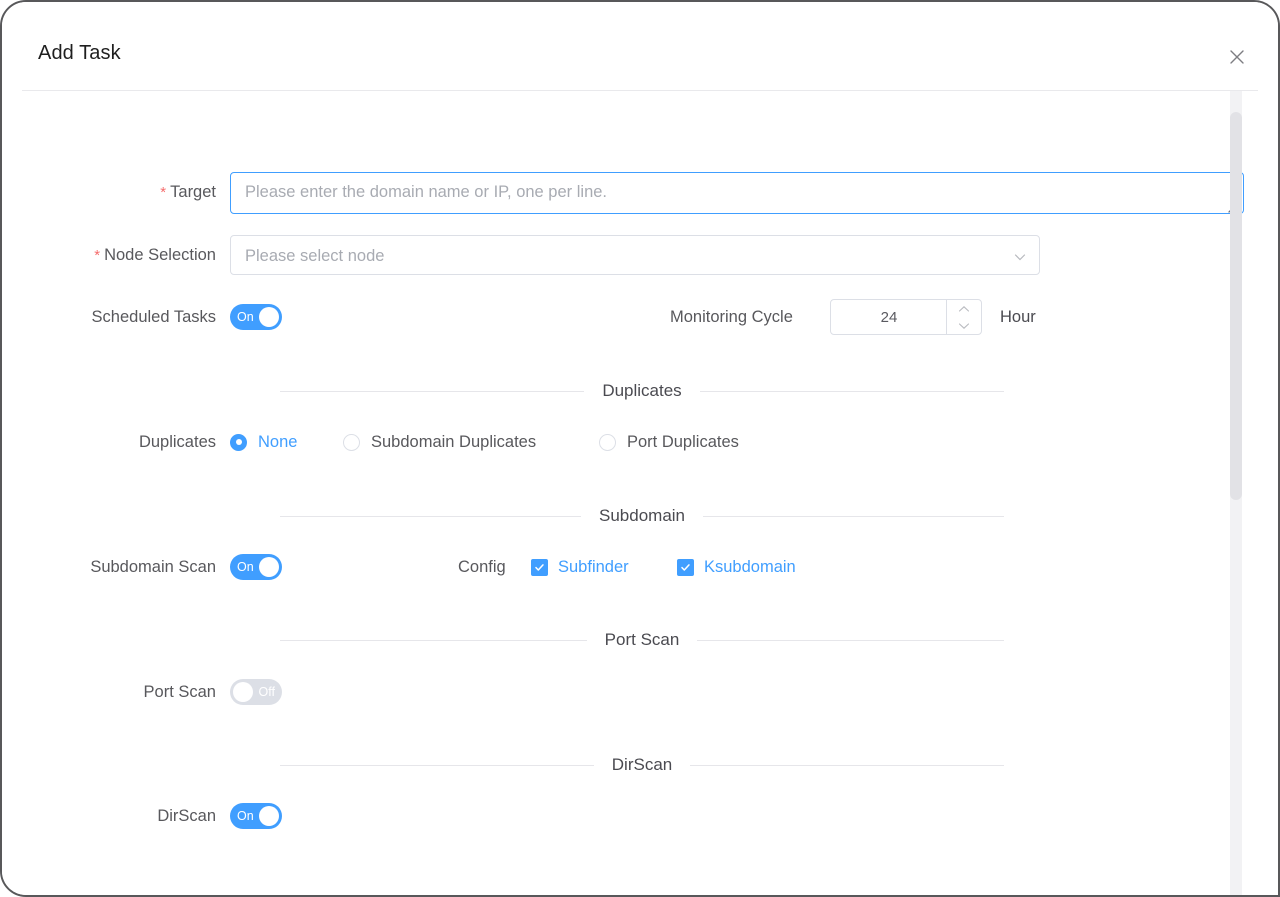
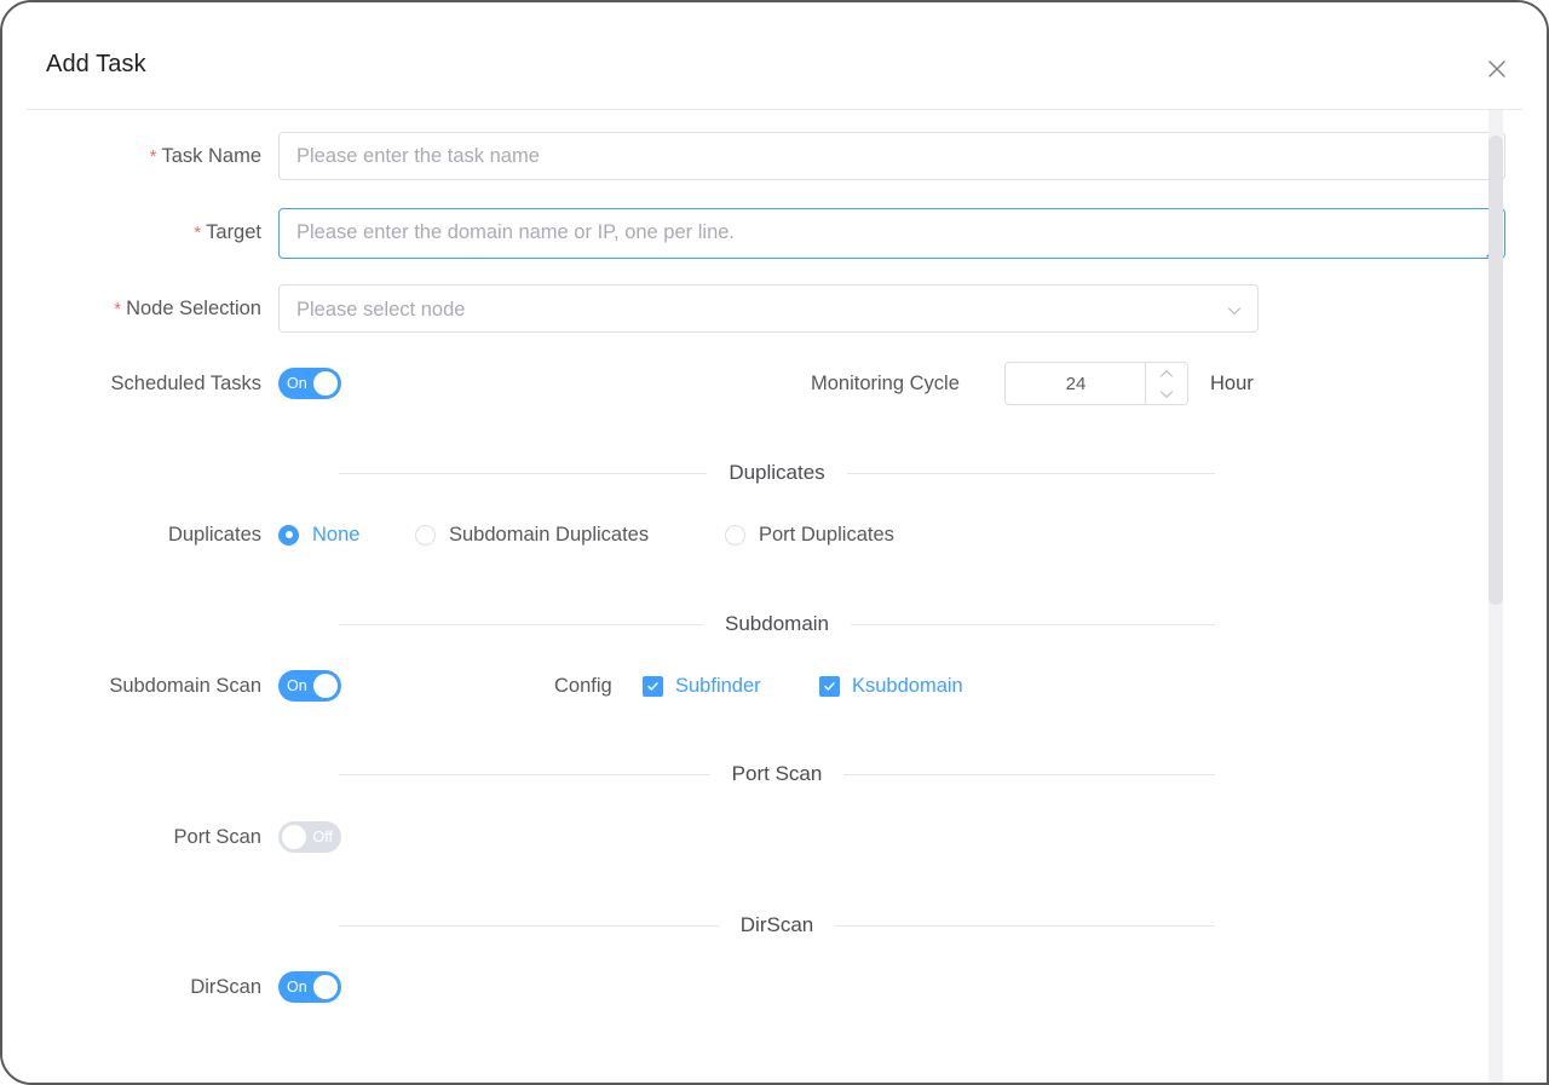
  Add Task
+ * Task Name
+ Please enter the task name
  * Target
  Please enter the domain name or IP, one per line.
  * Node Selection
  Please select node
  Scheduled Tasks
  On
  Monitoring Cycle
  24
  Hour
  Duplicates
  Duplicates
  None
  Subdomain Duplicates
  Port Duplicates
  Subdomain
  Subdomain Scan
  On
  Config
  Subfinder
  Ksubdomain
  Port Scan
  Port Scan
  Off
  DirScan
  DirScan
  On
